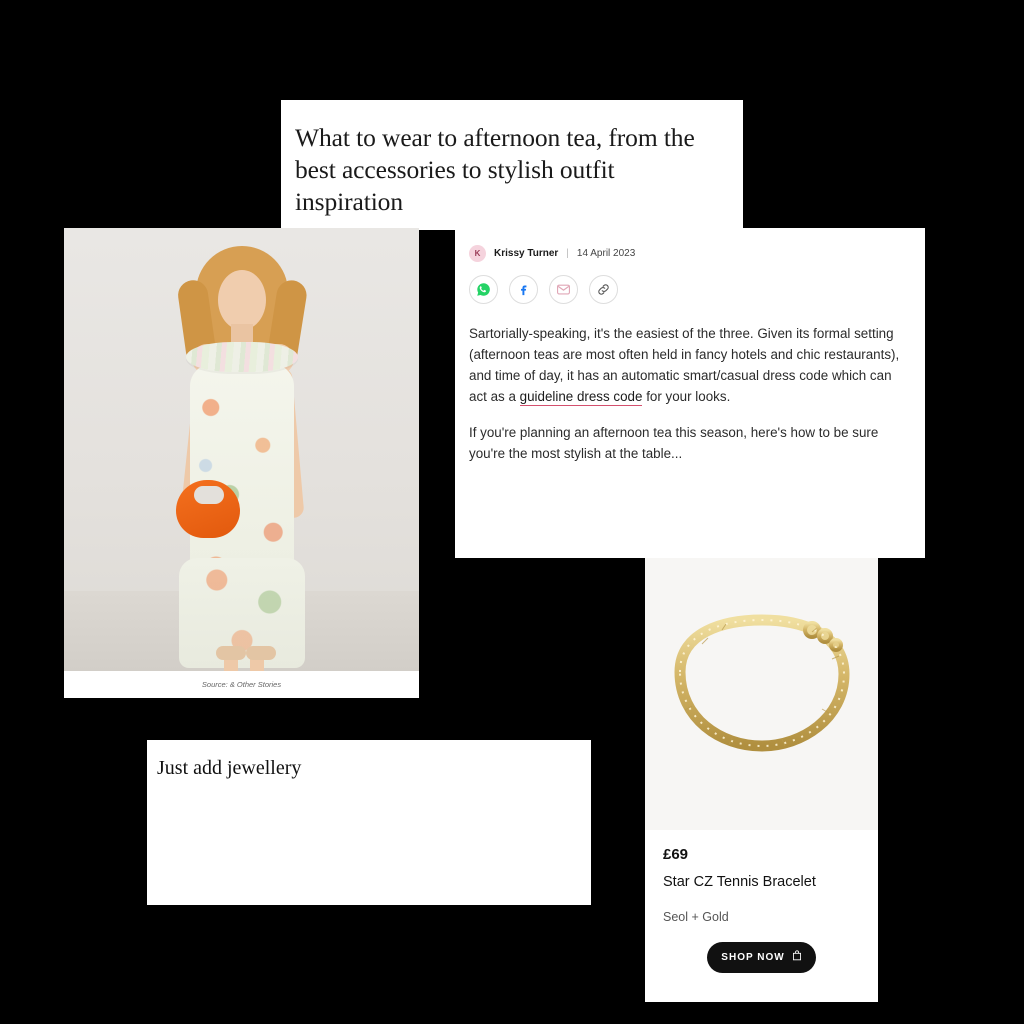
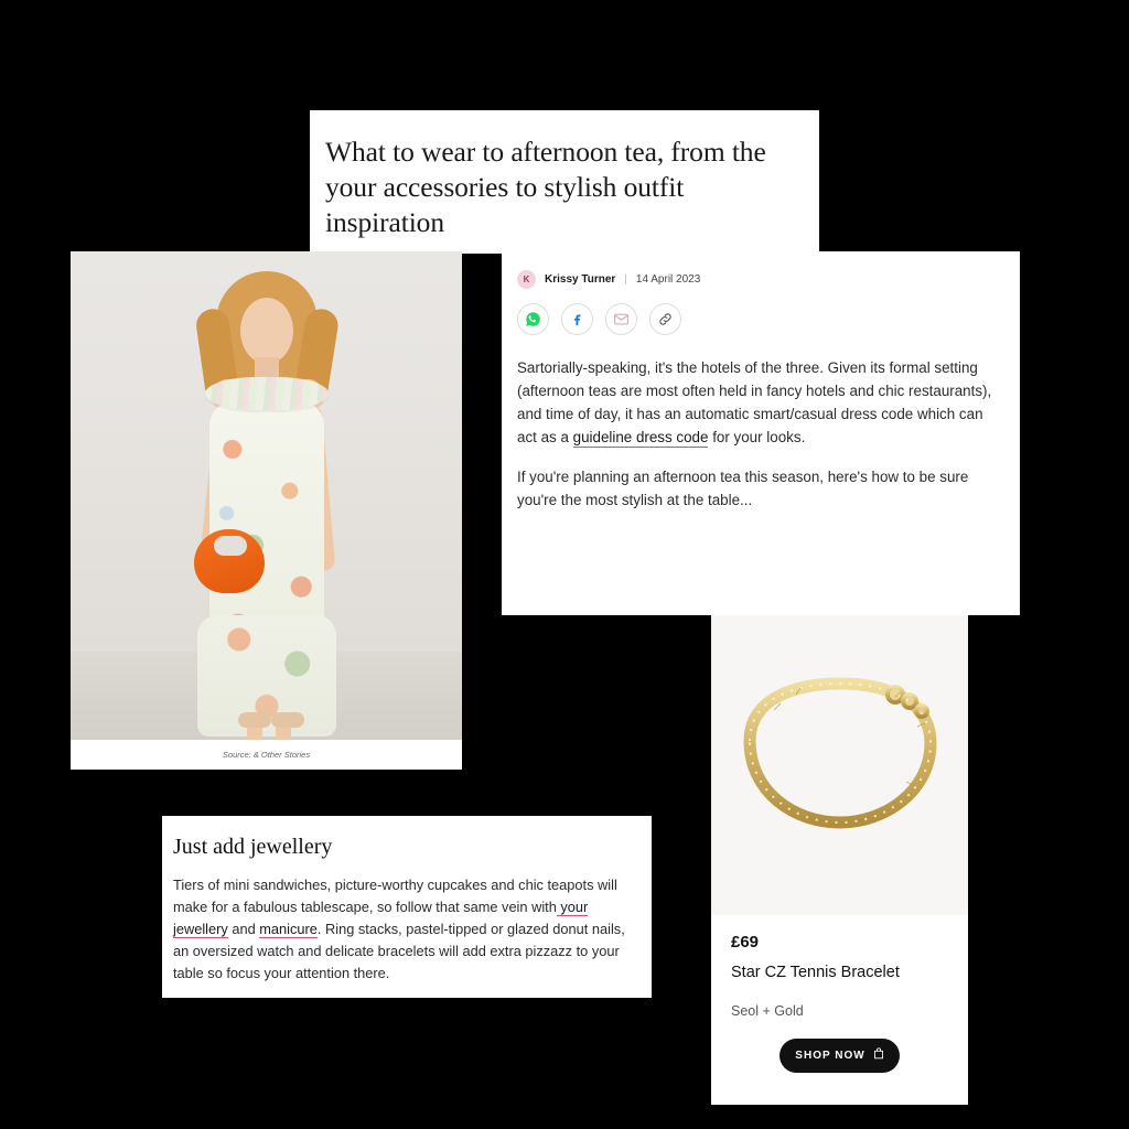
- What to wear to afternoon tea, from the best accessories to stylish outfit inspiration
+ What to wear to afternoon tea, from the your accessories to stylish outfit inspiration
  Source: & Other Stories
  K
  Krissy Turner
  |
  14 April 2023
- Sartorially-speaking, it's the easiest of the three. Given its formal setting (afternoon teas are most often held in fancy hotels and chic restaurants), and time of day, it has an automatic smart/casual dress code which can act as a guideline dress code for your looks.
+ Sartorially-speaking, it's the hotels of the three. Given its formal setting (afternoon teas are most often held in fancy hotels and chic restaurants), and time of day, it has an automatic smart/casual dress code which can act as a guideline dress code for your looks.
  If you're planning an afternoon tea this season, here's how to be sure you're the most stylish at the table...
  Just add jewellery
+ Tiers of mini sandwiches, picture-worthy cupcakes and chic teapots will make for a fabulous tablescape, so follow that same vein with your jewellery and manicure. Ring stacks, pastel-tipped or glazed donut nails, an oversized watch and delicate bracelets will add extra pizzazz to your table so focus your attention there.
  £69
  Star CZ Tennis Bracelet
  Seol + Gold
  SHOP NOW
